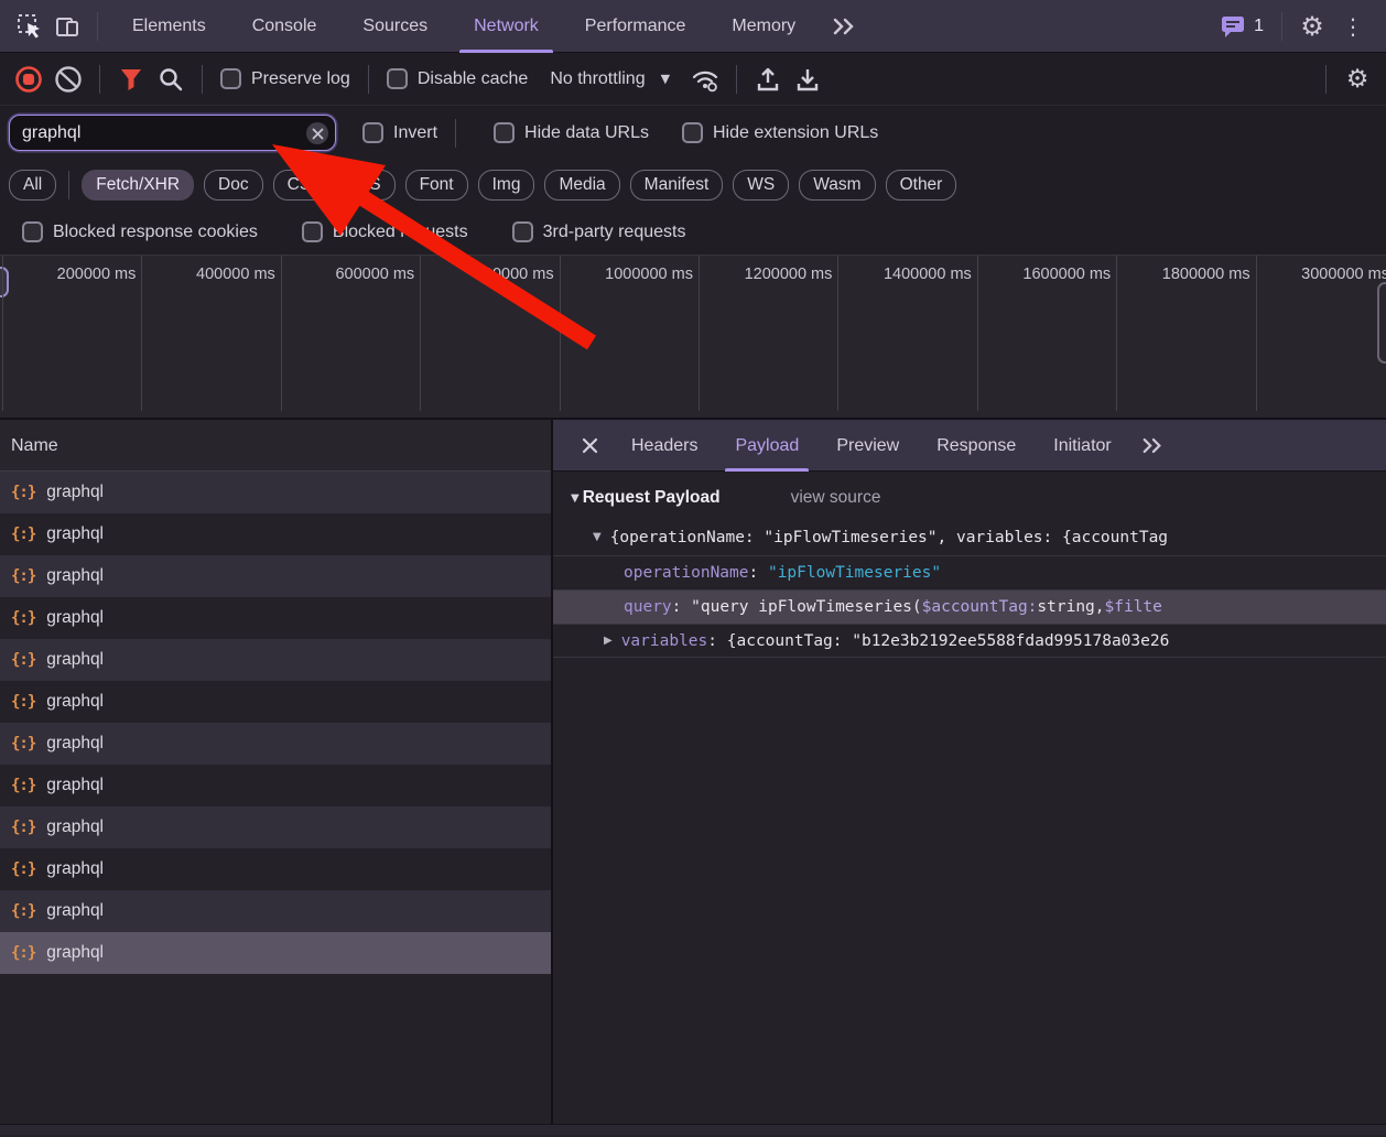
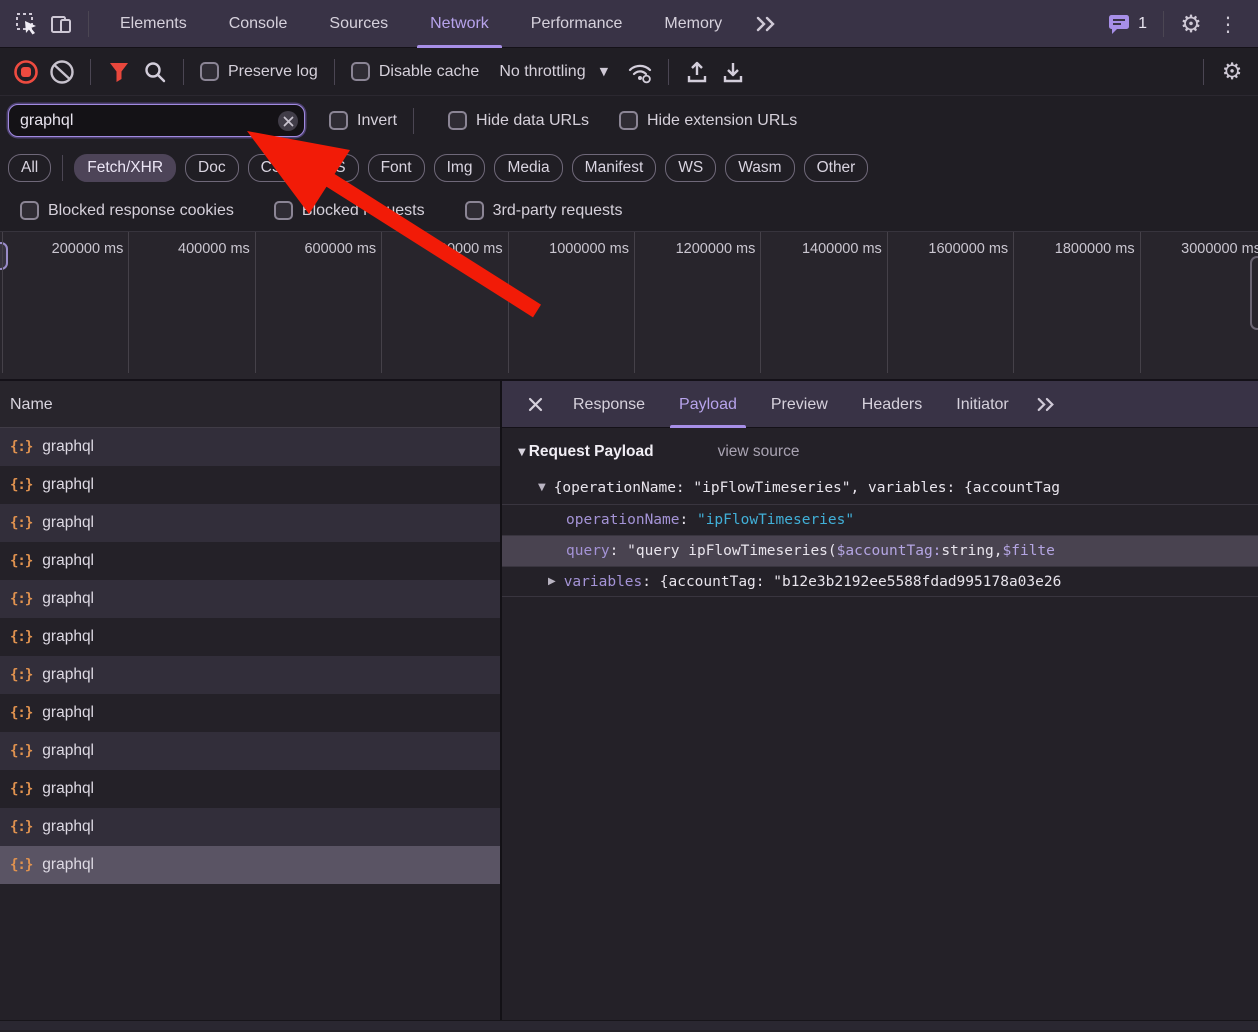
  Elements
  Console
  Sources
  Network
  Performance
  Memory
  1
  ⚙
  ⋮
  Preserve log
  Disable cache
  No throttling
  ▼
  ⚙
  graphql
  Invert
  Hide data URLs
  Hide extension URLs
  All
  Fetch/XHR
  Doc
  Font
  Img
  Media
  Manifest
  WS
  Wasm
  Other
  Blocked response cookies
  3rd-party requests
  200000 ms
  400000 ms
  600000 ms
  1000000 ms
  1200000 ms
  1400000 ms
  1600000 ms
  1800000 ms
  3000000 ms
  Name
  {:}
  graphql
  {:}
  graphql
  {:}
  graphql
  {:}
  graphql
  {:}
  graphql
  {:}
  graphql
  {:}
  graphql
  {:}
  graphql
  {:}
  graphql
  {:}
  graphql
  {:}
  graphql
  {:}
  graphql
- Headers
+ Response
  Payload
  Preview
- Response
+ Headers
  Initiator
  ▼
  Request Payload
  view source
  ▼
  {operationName: "ipFlowTimeseries", variables: {accountTag
  operationName
  "ipFlowTimeseries"
  query
  "query ipFlowTimeseries(
  $accountTag:
  string,
  $filte
  ▶
  variables
  {accountTag: "b12e3b2192ee5588fdad995178a03e26
